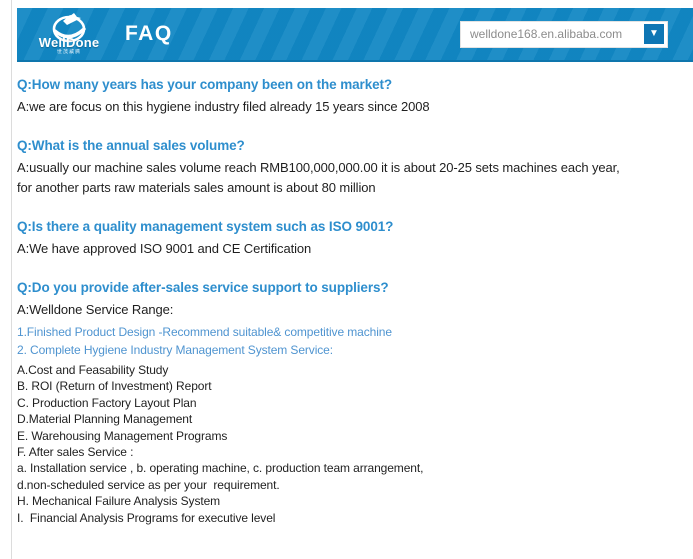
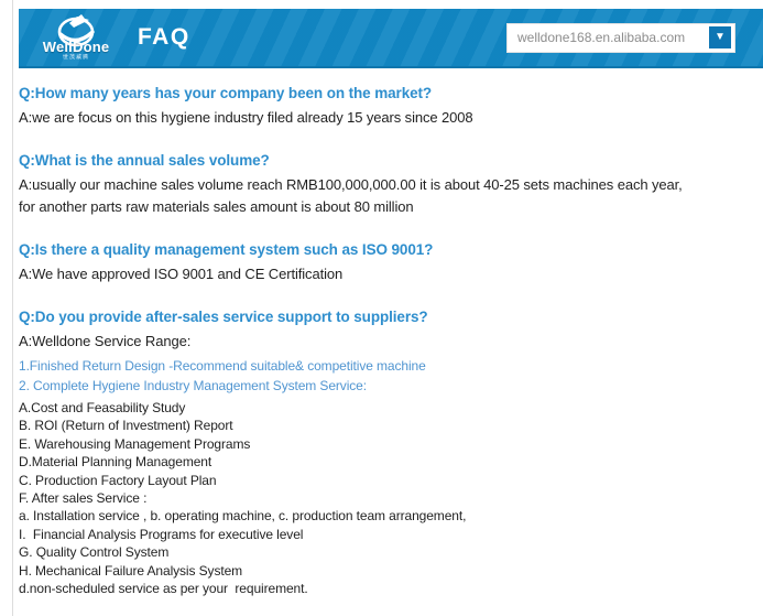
  WellDone
  FAQ
  welldone168.en.alibaba.com
  ▼
  Q:How many years has your company been on the market?
  A:we are focus on this hygiene industry filed already 15 years since 2008
  Q:What is the annual sales volume?
- A:usually our machine sales volume reach RMB100,000,000.00 it is about 20-25 sets machines each year,
+ A:usually our machine sales volume reach RMB100,000,000.00 it is about 40-25 sets machines each year,
  for another parts raw materials sales amount is about 80 million
  Q:Is there a quality management system such as ISO 9001?
  A:We have approved ISO 9001 and CE Certification
  Q:Do you provide after-sales service support to suppliers?
  A:Welldone Service Range:
- 1.Finished Product Design -Recommend suitable& competitive machine
+ 1.Finished Return Design -Recommend suitable& competitive machine
  2. Complete Hygiene Industry Management System Service:
  A.Cost and Feasability Study
  B. ROI (Return of Investment) Report
- C. Production Factory Layout Plan
+ E. Warehousing Management Programs
  D.Material Planning Management
- E. Warehousing Management Programs
+ C. Production Factory Layout Plan
  F. After sales Service :
  a. Installation service , b. operating machine, c. production team arrangement,
- d.non-scheduled service as per your requirement.
+ I. Financial Analysis Programs for executive level
+ G. Quality Control System
  H. Mechanical Failure Analysis System
- I. Financial Analysis Programs for executive level
+ d.non-scheduled service as per your requirement.
